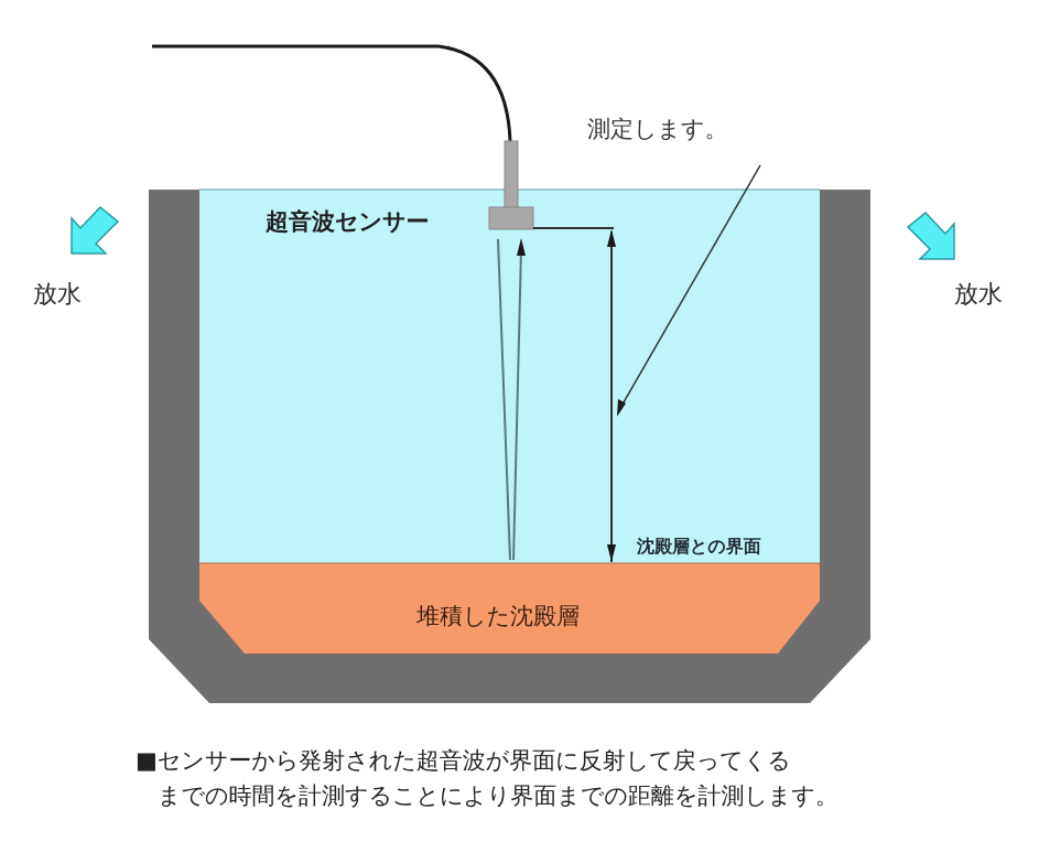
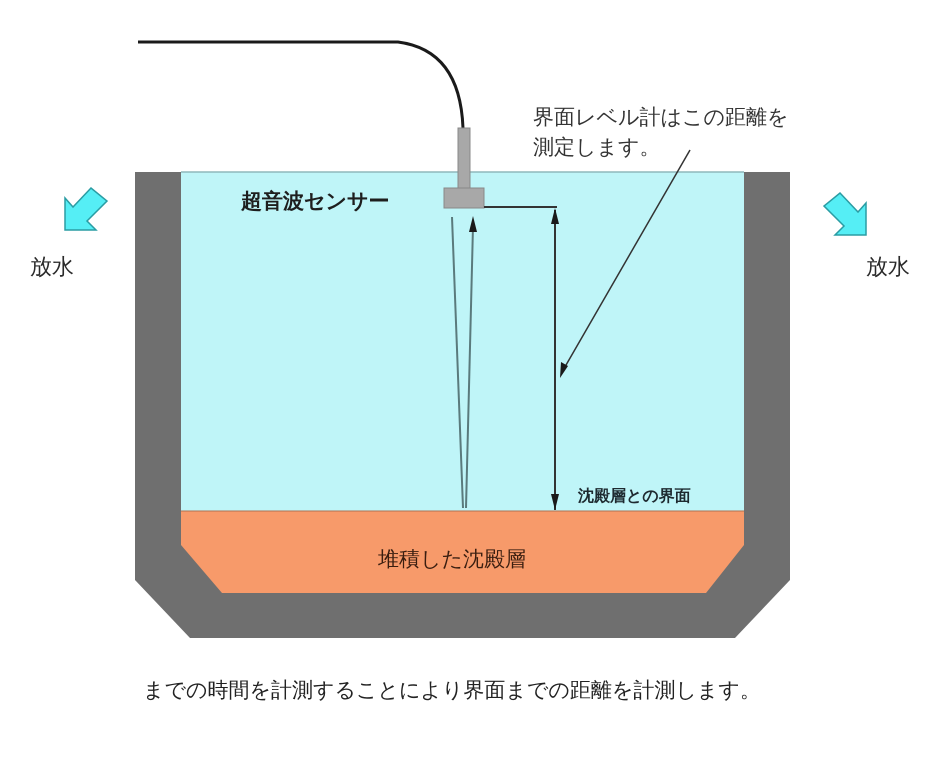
  放水
  放水
+ 界面レベル計はこの距離を
  測定します。
  超音波センサー
  沈殿層との界面
  堆積した沈殿層
- ■センサーから発射された超音波が界面に反射して戻ってくる
  までの時間を計測することにより界面までの距離を計測します。
